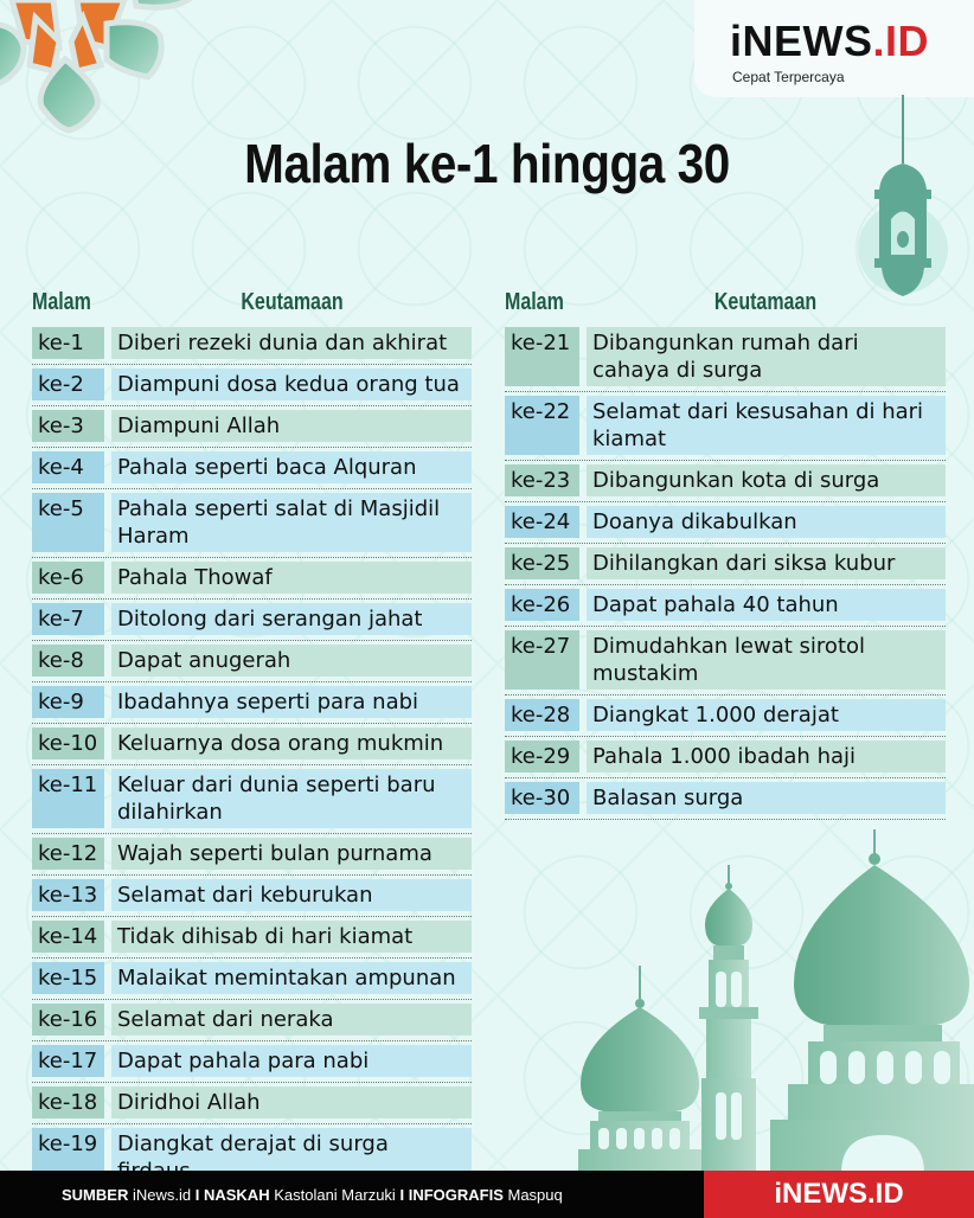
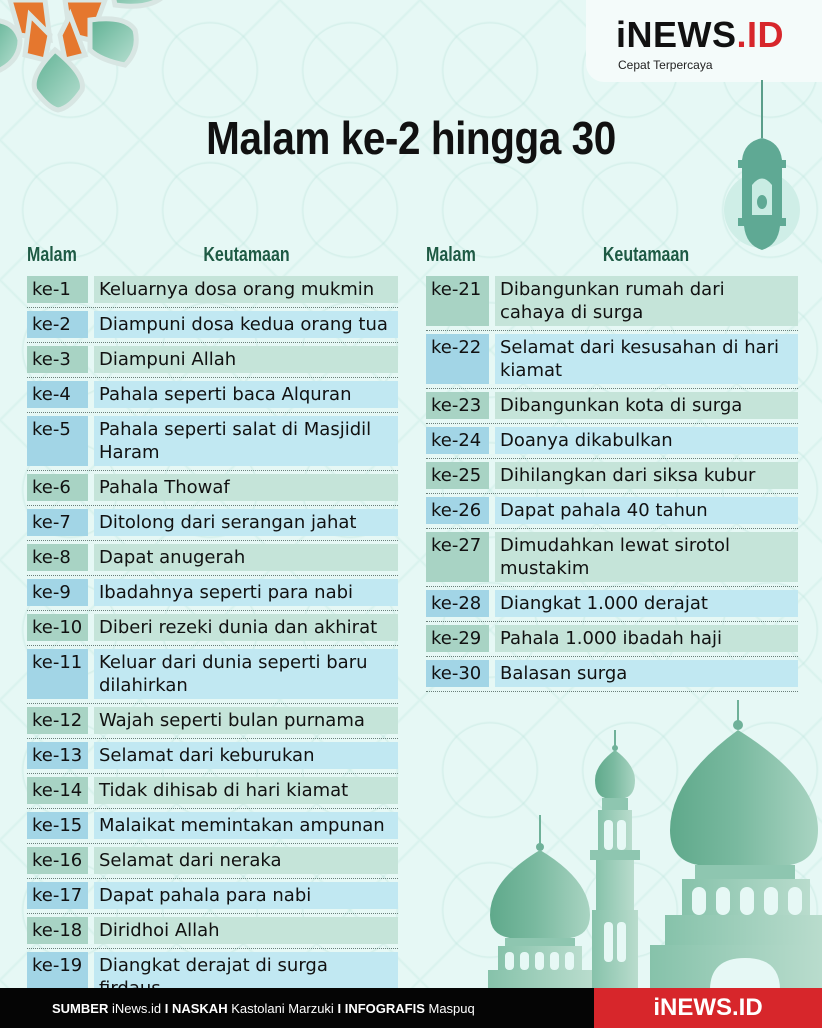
  iNEWS.ID
  Cepat Terpercaya
- Malam ke-1 hingga 30
+ Malam ke-2 hingga 30
  Malam
  Keutamaan
  ke-1
- Diberi rezeki dunia dan akhirat
+ Keluarnya dosa orang mukmin
  ke-2
  Diampuni dosa kedua orang tua
  ke-3
  Diampuni Allah
  ke-4
  Pahala seperti baca Alquran
  ke-5
  Pahala seperti salat di Masjidil Haram
  ke-6
  Pahala Thowaf
  ke-7
  Ditolong dari serangan jahat
  ke-8
  Dapat anugerah
  ke-9
  Ibadahnya seperti para nabi
  ke-10
- Keluarnya dosa orang mukmin
+ Diberi rezeki dunia dan akhirat
  ke-11
  Keluar dari dunia seperti baru dilahirkan
  ke-12
  Wajah seperti bulan purnama
  ke-13
  Selamat dari keburukan
  ke-14
  Tidak dihisab di hari kiamat
  ke-15
  Malaikat memintakan ampunan
  ke-16
  Selamat dari neraka
  ke-17
  Dapat pahala para nabi
  ke-18
  Diridhoi Allah
  ke-19
  Diangkat derajat di surga
  Malam
  Keutamaan
  ke-21
  Dibangunkan rumah dari cahaya di surga
  ke-22
  Selamat dari kesusahan di hari kiamat
  ke-23
  Dibangunkan kota di surga
  ke-24
  Doanya dikabulkan
  ke-25
  Dihilangkan dari siksa kubur
  ke-26
  Dapat pahala 40 tahun
  ke-27
  Dimudahkan lewat sirotol mustakim
  ke-28
  Diangkat 1.000 derajat
  ke-29
  Pahala 1.000 ibadah haji
  ke-30
  Balasan surga
  SUMBER iNews.id I NASKAH Kastolani Marzuki I INFOGRAFIS Maspuq
  iNEWS.ID
